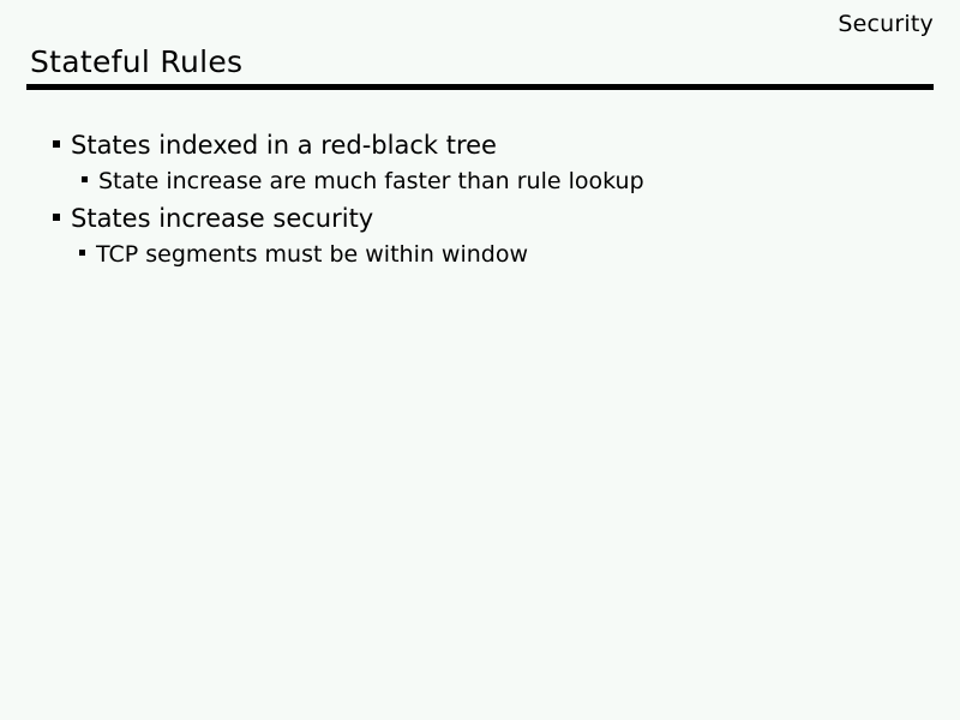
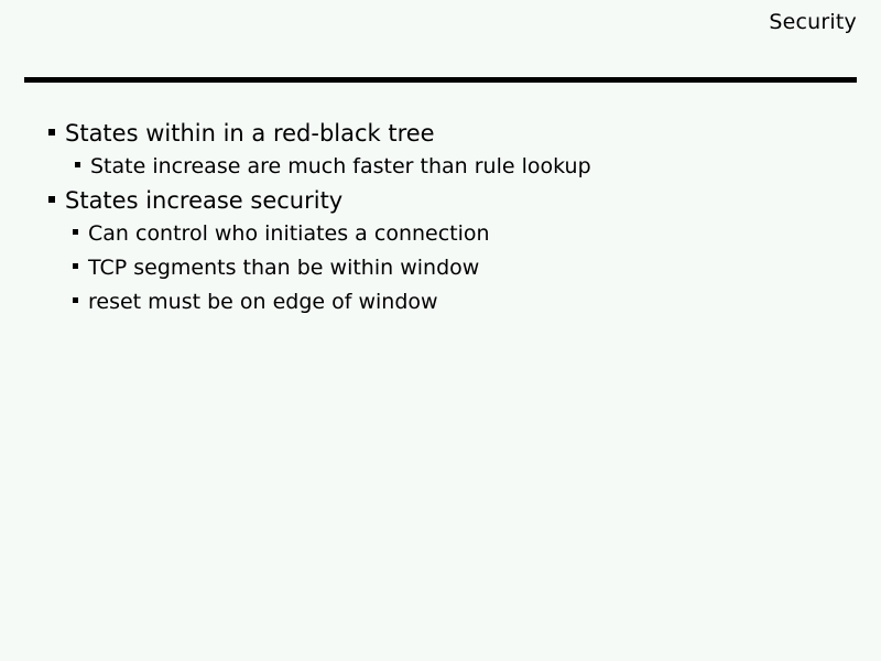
  Security
- Stateful Rules
- States indexed in a red-black tree
+ States within in a red-black tree
  State increase are much faster than rule lookup
  States increase security
+ Can control who initiates a connection
- TCP segments must be within window
+ TCP segments than be within window
+ reset must be on edge of window
